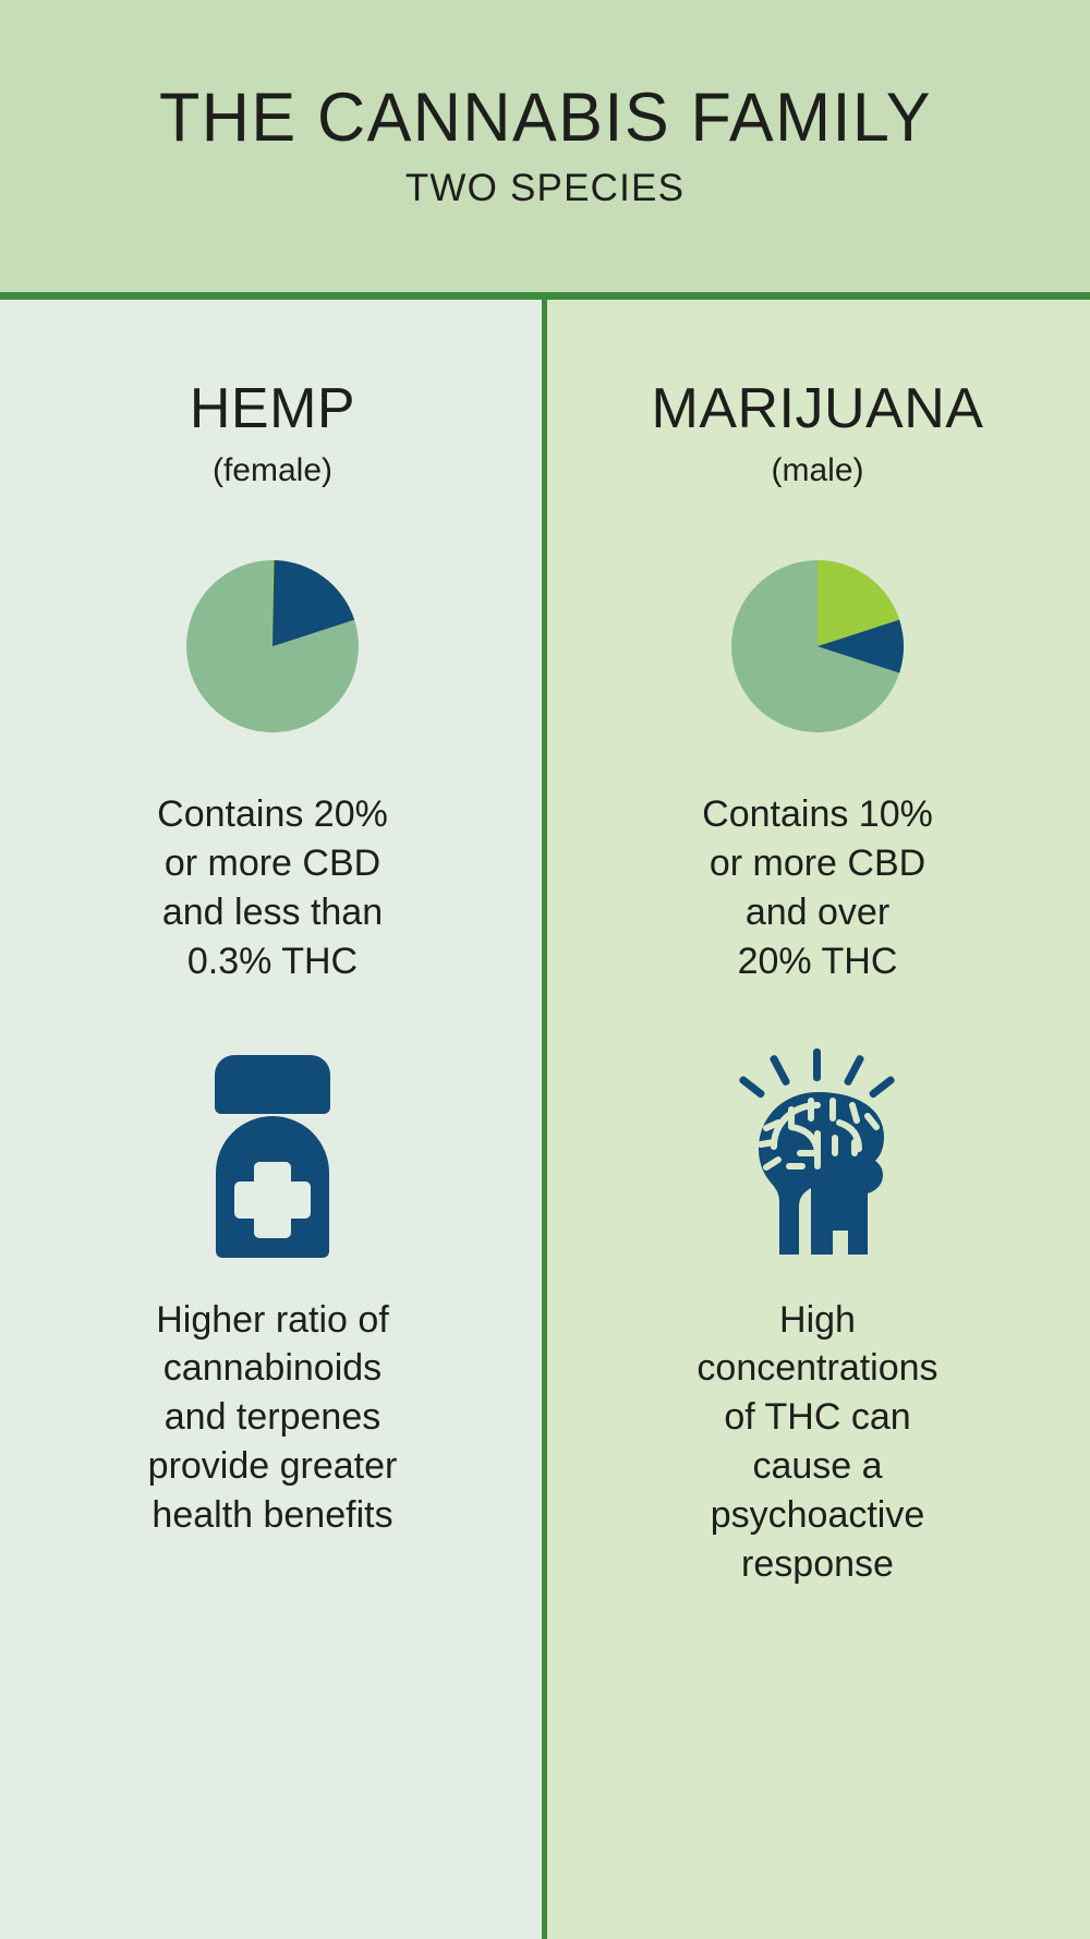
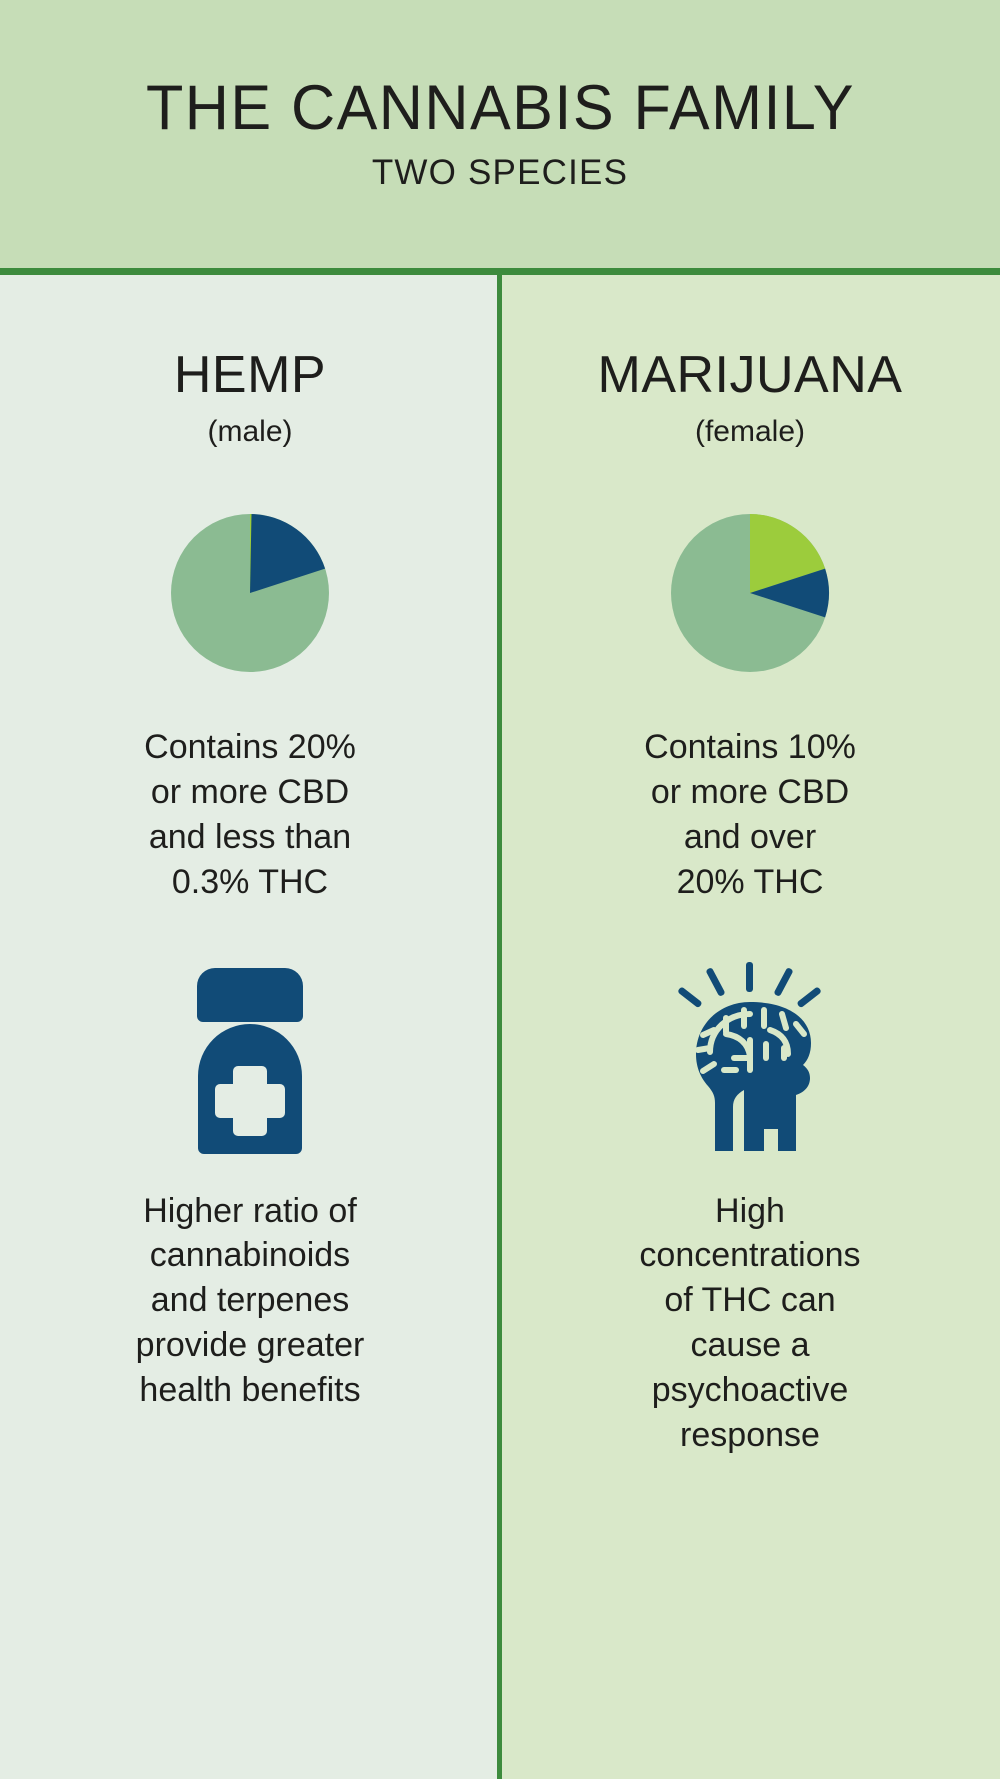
  THE CANNABIS FAMILY
  TWO SPECIES
  HEMP
- (female)
+ (male)
  Contains 20%
  or more CBD
  and less than
  0.3% THC
  Higher ratio of
  cannabinoids
  and terpenes
  provide greater
  health benefits
  MARIJUANA
- (male)
+ (female)
  Contains 10%
  or more CBD
  and over
  20% THC
  High
  concentrations
  of THC can
  cause a
  psychoactive
  response
